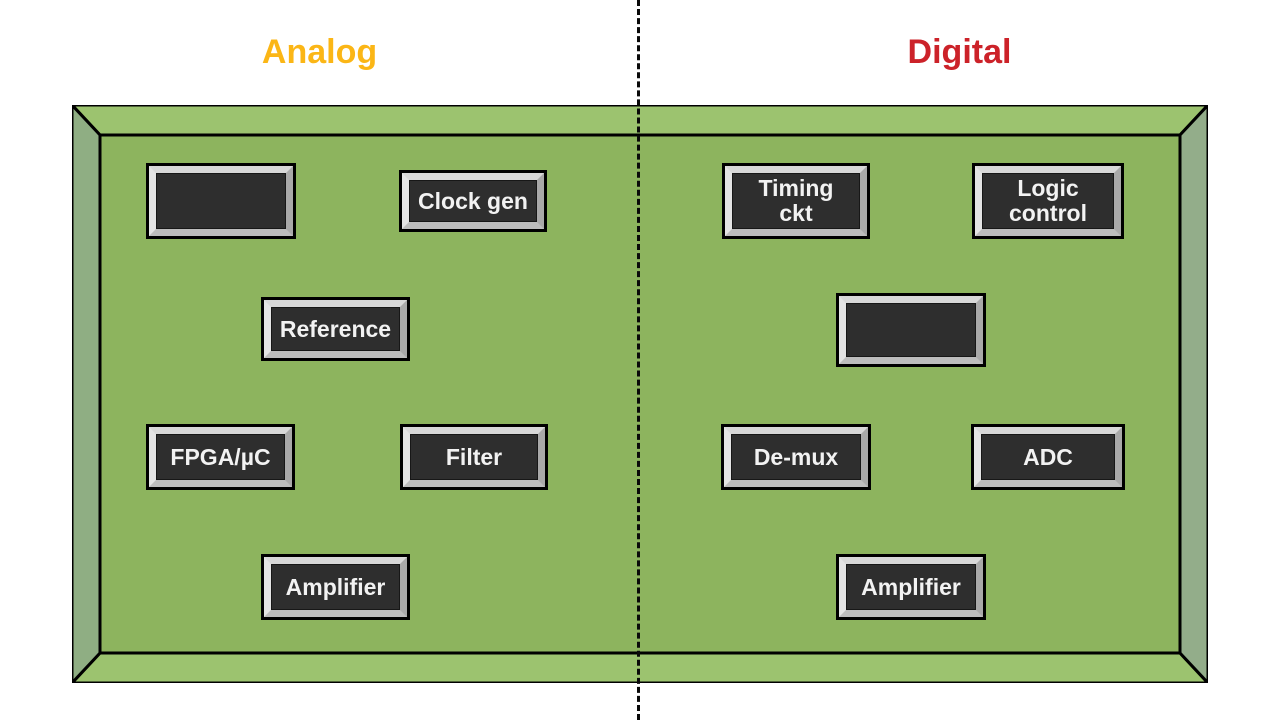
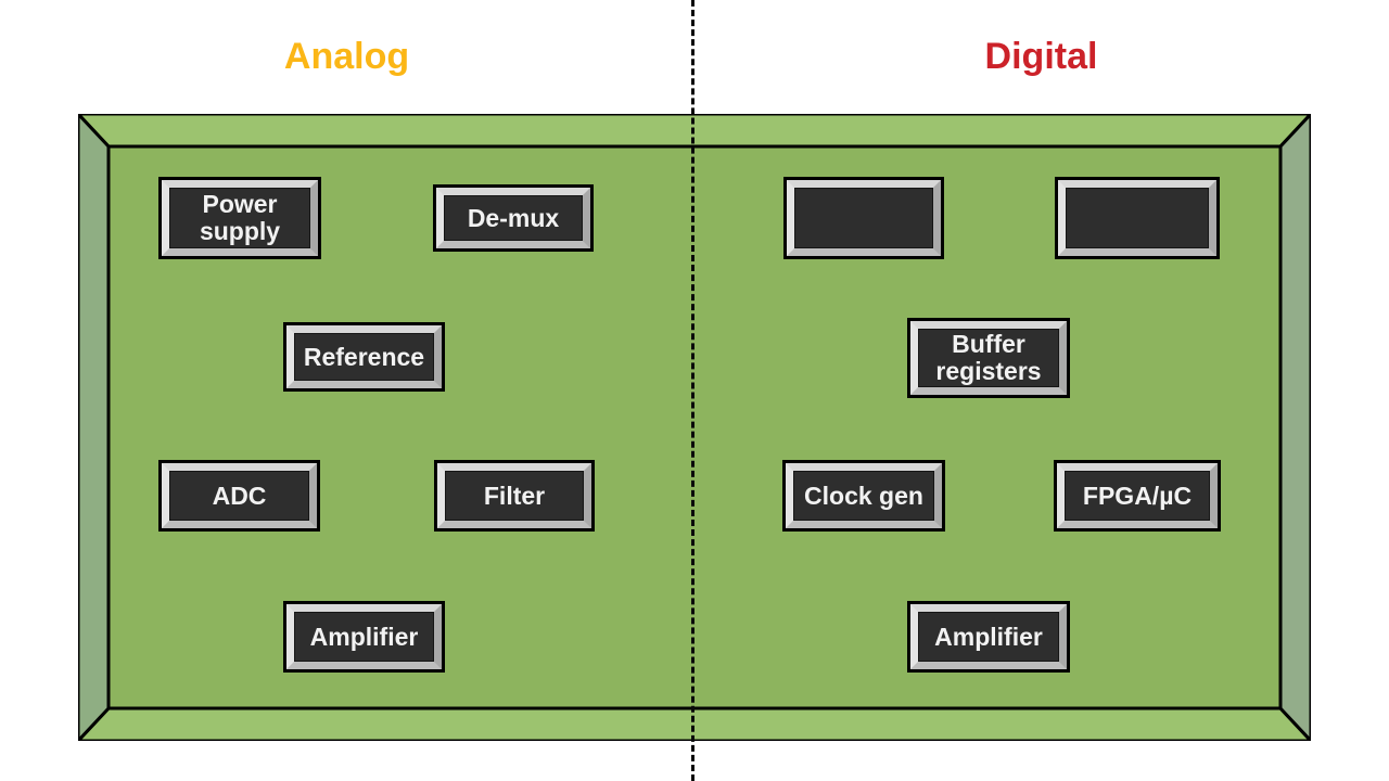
  Analog
  Digital
+ Power
+ supply
- Clock gen
+ De-mux
- Timing
- ckt
- Logic
- control
  Reference
+ Buffer
+ registers
- FPGA/µC
+ ADC
  Filter
- De-mux
+ Clock gen
- ADC
+ FPGA/µC
  Amplifier
  Amplifier
